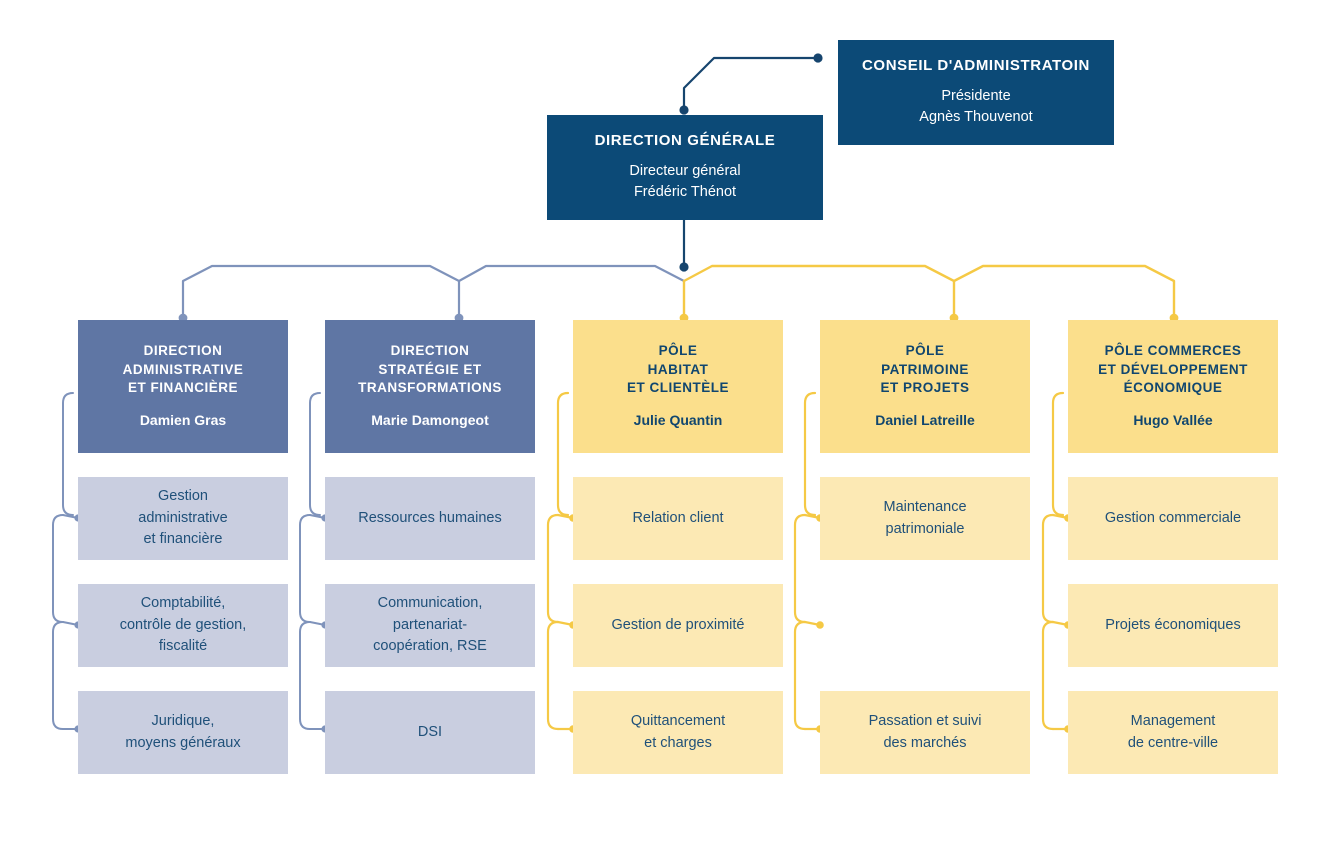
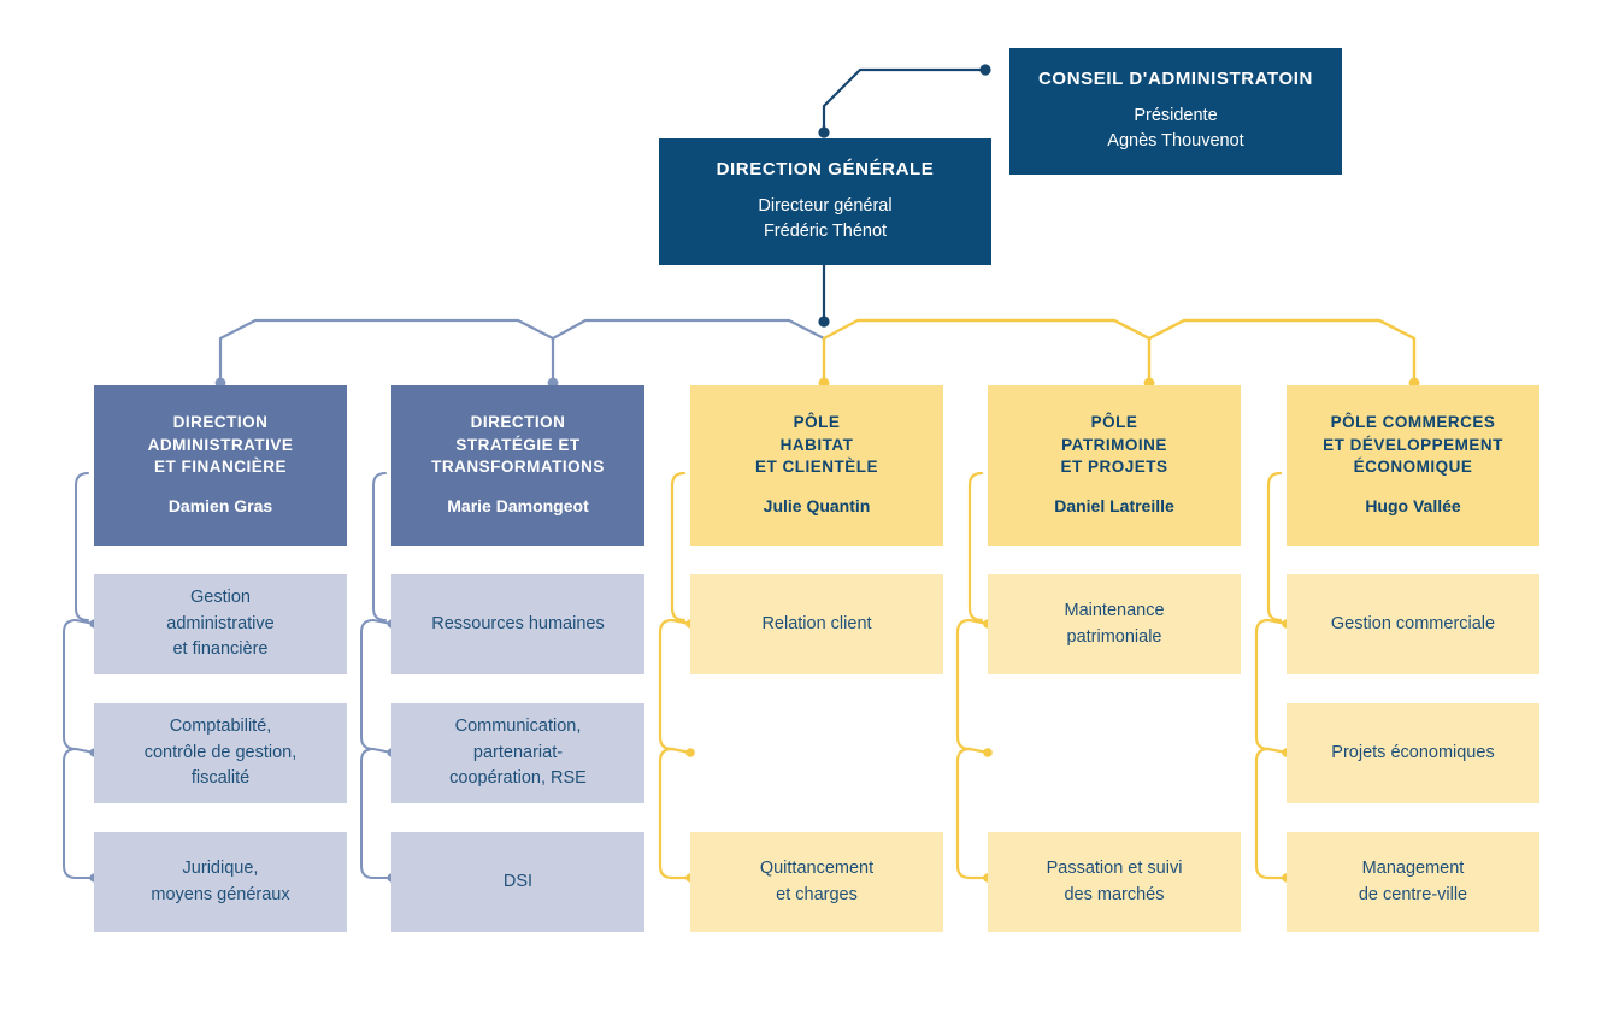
  CONSEIL D'ADMINISTRATOIN
  Présidente
  Agnès Thouvenot
  DIRECTION GÉNÉRALE
  Directeur général
  Frédéric Thénot
  DIRECTION
  ADMINISTRATIVE
  ET FINANCIÈRE
  Damien Gras
  Gestion
  administrative
  et financière
  Comptabilité,
  contrôle de gestion,
  fiscalité
  Juridique,
  moyens généraux
  DIRECTION
  STRATÉGIE ET
  TRANSFORMATIONS
  Marie Damongeot
  Ressources humaines
  Communication,
  partenariat-
  coopération, RSE
  DSI
  PÔLE
  HABITAT
  ET CLIENTÈLE
  Julie Quantin
  Relation client
- Gestion de proximité
  Quittancement
  et charges
  PÔLE
  PATRIMOINE
  ET PROJETS
  Daniel Latreille
  Maintenance
  patrimoniale
  Passation et suivi
  des marchés
  PÔLE COMMERCES
  ET DÉVELOPPEMENT
  ÉCONOMIQUE
  Hugo Vallée
  Gestion commerciale
  Projets économiques
  Management
  de centre-ville
